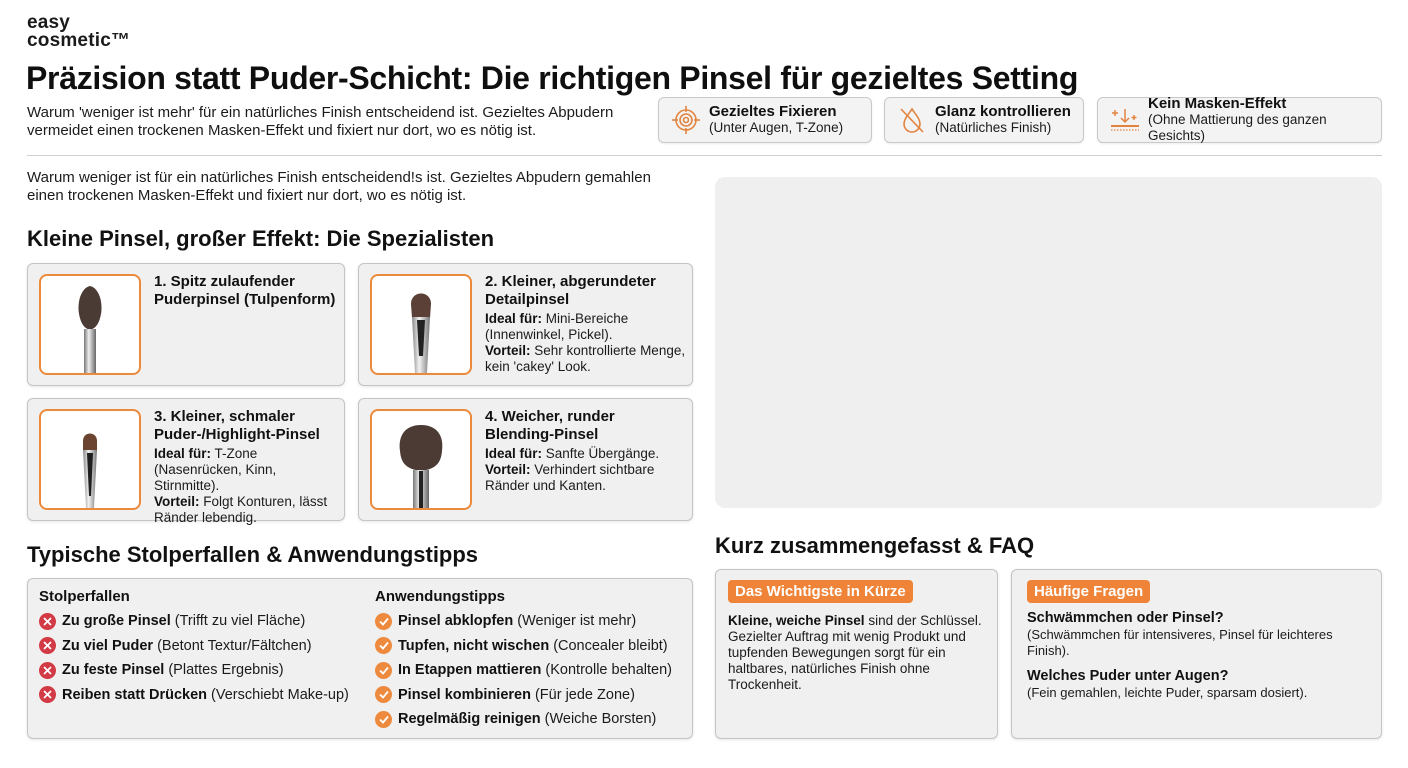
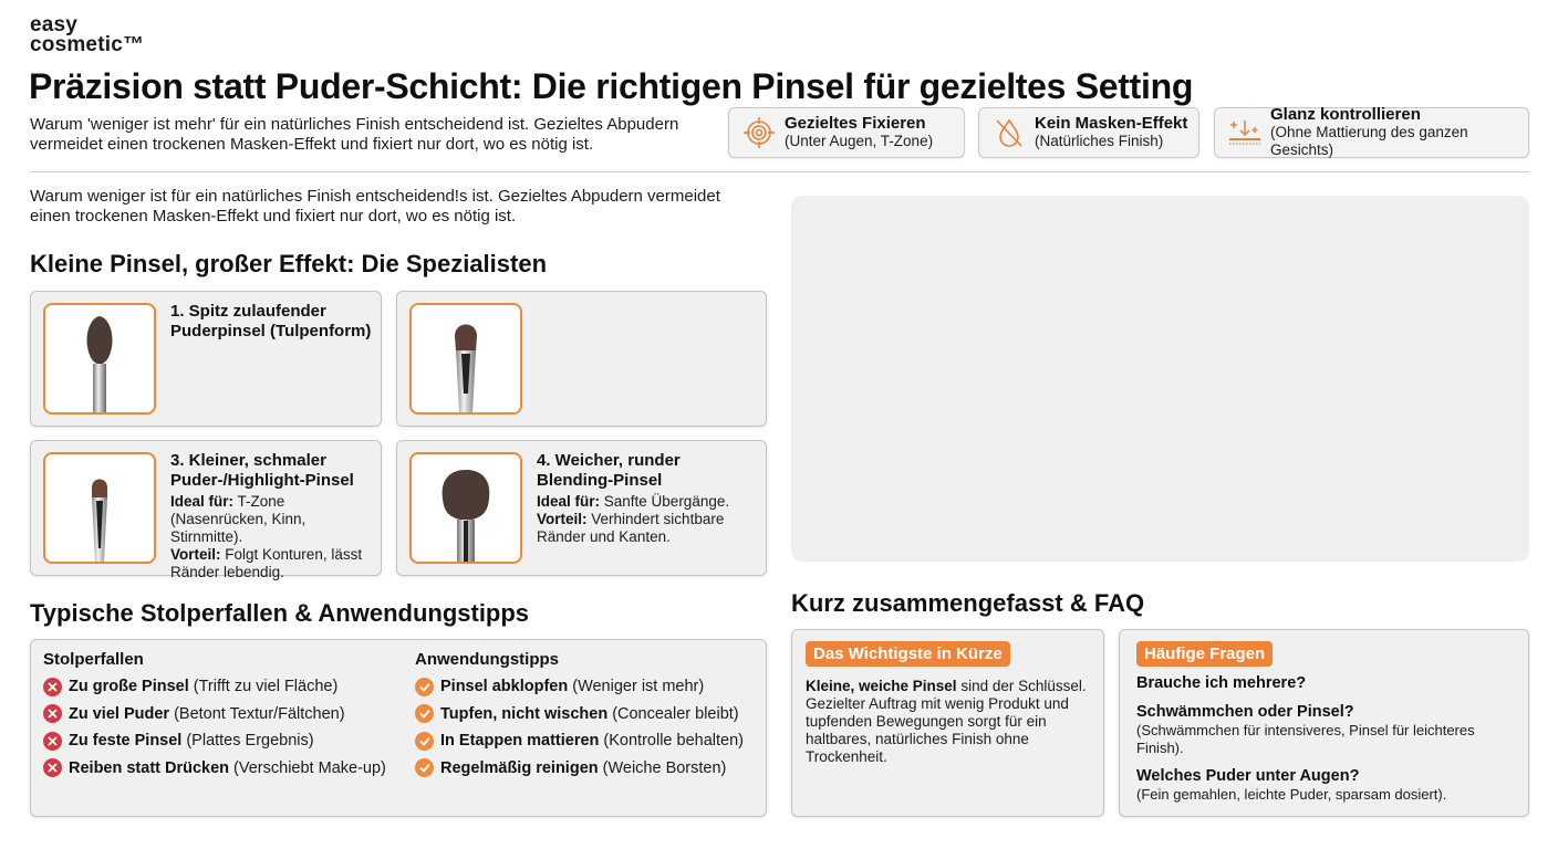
  easy
  cosmetic™
  Präzision statt Puder-Schicht: Die richtigen Pinsel für gezieltes Setting
  Warum 'weniger ist mehr' für ein natürliches Finish entscheidend ist. Gezieltes Abpudern vermeidet einen trockenen Masken-Effekt und fixiert nur dort, wo es nötig ist.
  Gezieltes Fixieren
  (Unter Augen, T-Zone)
- Glanz kontrollieren
+ Kein Masken-Effekt
  (Natürliches Finish)
- Kein Masken-Effekt
+ Glanz kontrollieren
  (Ohne Mattierung des ganzen Gesichts)
- Warum weniger ist für ein natürliches Finish entscheidend!s ist. Gezieltes Abpudern gemahlen einen trockenen Masken-Effekt und fixiert nur dort, wo es nötig ist.
+ Warum weniger ist für ein natürliches Finish entscheidend!s ist. Gezieltes Abpudern vermeidet einen trockenen Masken-Effekt und fixiert nur dort, wo es nötig ist.
  Kleine Pinsel, großer Effekt: Die Spezialisten
  1. Spitz zulaufender Puderpinsel (Tulpenform)
- 2. Kleiner, abgerundeter Detailpinsel
- Ideal für: Mini-Bereiche (Innenwinkel, Pickel).
- Vorteil: Sehr kontrollierte Menge, kein 'cakey' Look.
  3. Kleiner, schmaler Puder-/Highlight-Pinsel
  Ideal für: T-Zone (Nasenrücken, Kinn, Stirnmitte).
  Vorteil: Folgt Konturen, lässt Ränder lebendig.
  4. Weicher, runder Blending-Pinsel
  Ideal für: Sanfte Übergänge.
  Vorteil: Verhindert sichtbare Ränder und Kanten.
  Typische Stolperfallen & Anwendungstipps
  Stolperfallen
  Zu große Pinsel
  (Trifft zu viel Fläche)
  Zu viel Puder
  (Betont Textur/Fältchen)
  Zu feste Pinsel
  (Plattes Ergebnis)
  Reiben statt Drücken
  (Verschiebt Make-up)
  Anwendungstipps
  Pinsel abklopfen
  (Weniger ist mehr)
  Tupfen, nicht wischen
  (Concealer bleibt)
  In Etappen mattieren
  (Kontrolle behalten)
- Pinsel kombinieren
- (Für jede Zone)
  Regelmäßig reinigen
  (Weiche Borsten)
  Kurz zusammengefasst & FAQ
  Das Wichtigste in Kürze
  Kleine, weiche Pinsel sind der Schlüssel. Gezielter Auftrag mit wenig Produkt und tupfenden Bewegungen sorgt für ein haltbares, natürliches Finish ohne Trockenheit.
  Häufige Fragen
+ Brauche ich mehrere?
  Schwämmchen oder Pinsel?
  (Schwämmchen für intensiveres, Pinsel für leichteres Finish).
  Welches Puder unter Augen?
  (Fein gemahlen, leichte Puder, sparsam dosiert).
